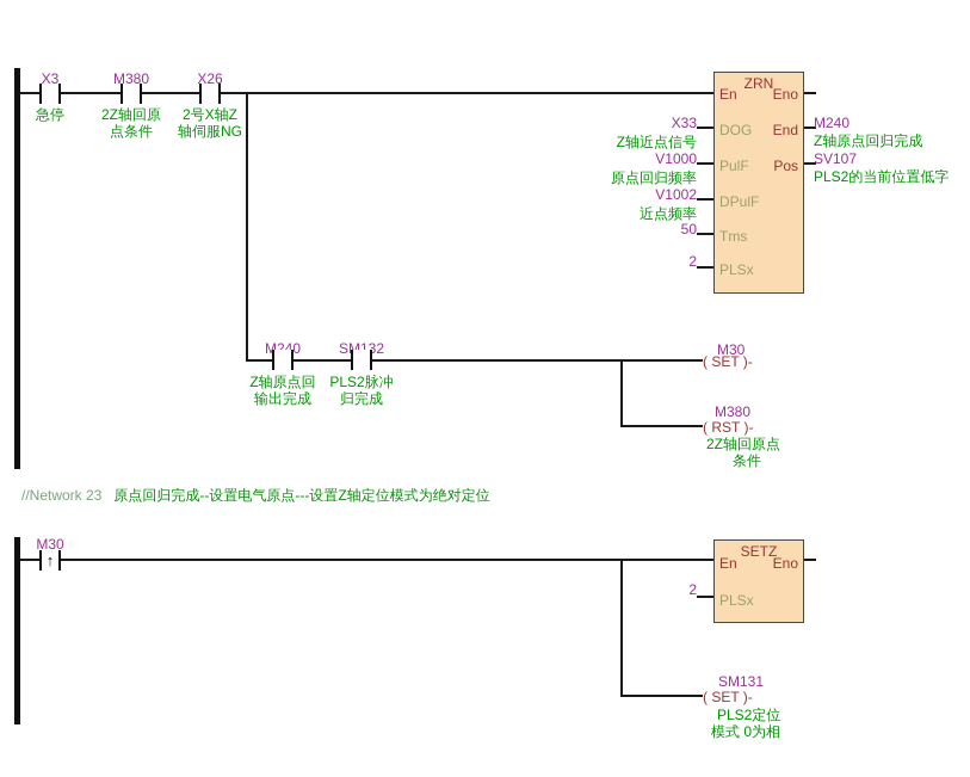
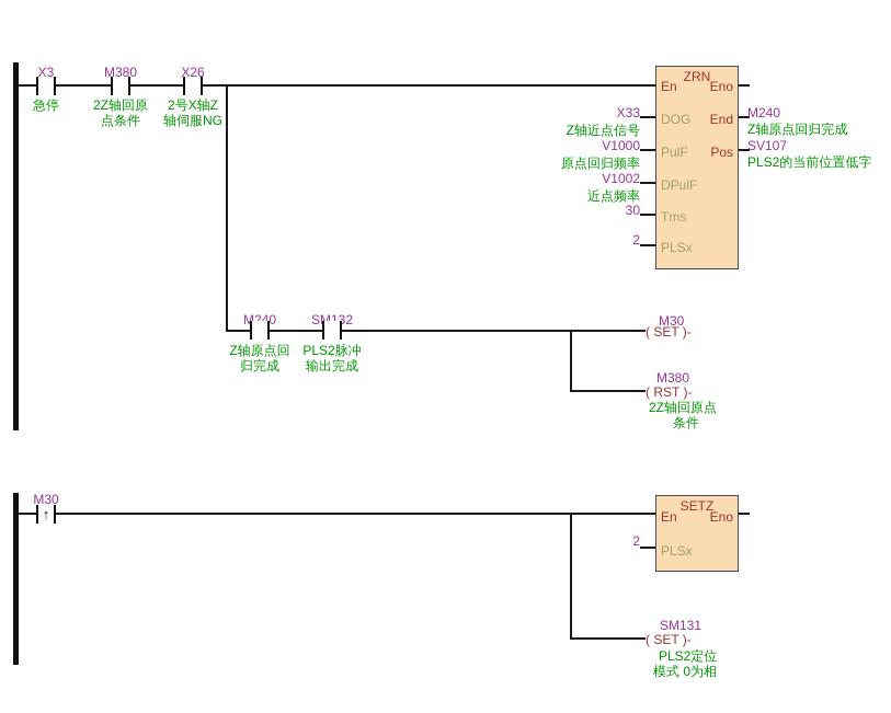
  X3
  急停
  M380
  2Z轴回原
  点条件
  X26
  2号X轴Z
  轴伺服NG
  X33
  Z轴近点信号
  V1000
  原点回归频率
  V1002
  近点频率
- 50
+ 30
  2
  ZRN
  En
  Eno
  DOG
  PulF
  DPulF
  Tms
  PLSx
  End
  Pos
  M240
  Z轴原点回归完成
  SV107
  PLS2的当前位置低字
  M240
  Z轴原点回
- 输出完成
+ 归完成
  SM132
  PLS2脉冲
- 归完成
+ 输出完成
  M30
  ( SET )-
  M380
  ( RST )-
  2Z轴回原点
  条件
- //Network 23 原点回归完成--设置电气原点---设置Z轴定位模式为绝对定位
  M30
  ↑
  2
  SETZ
  En
  Eno
  PLSx
  SM131
  ( SET )-
  PLS2定位
  模式 0为相
